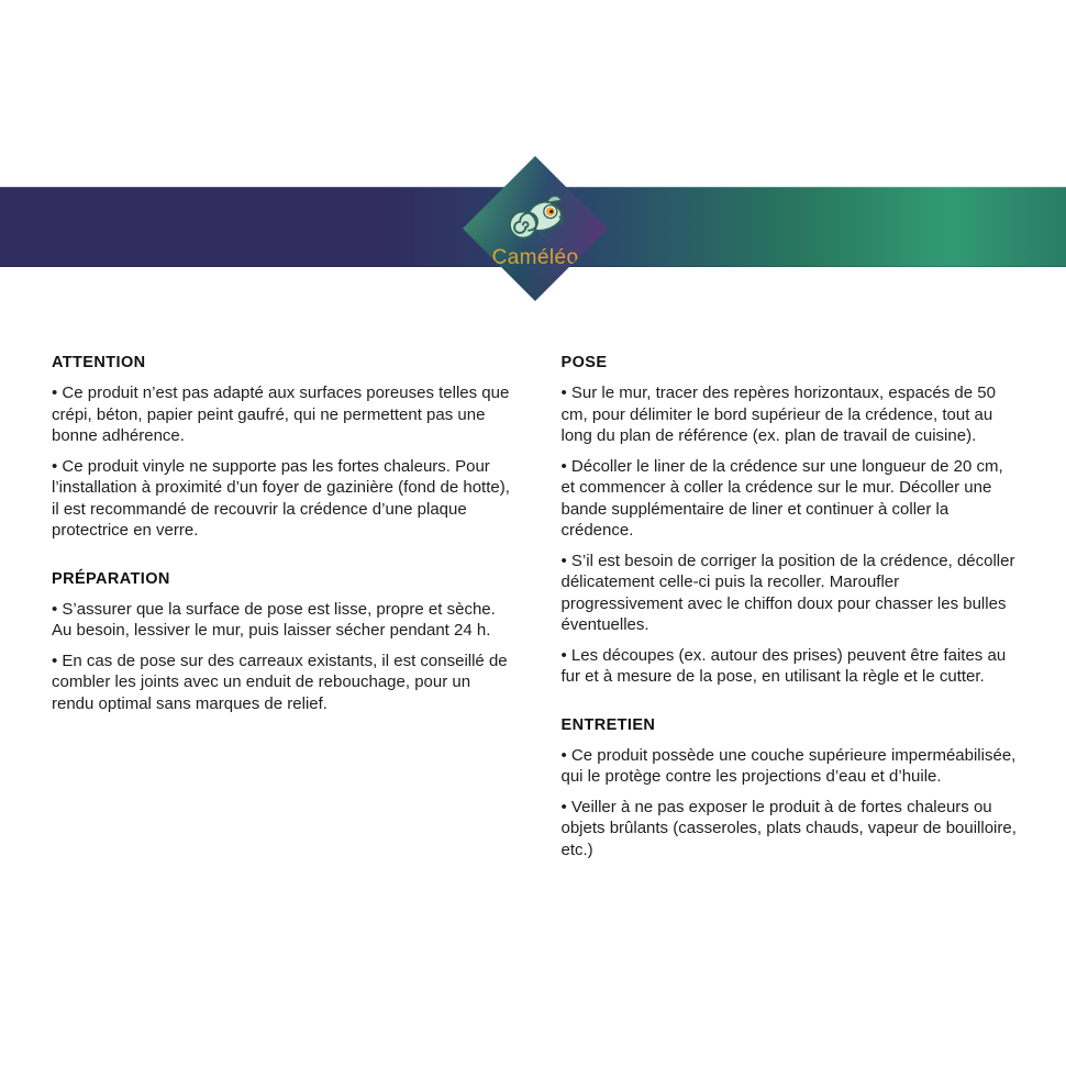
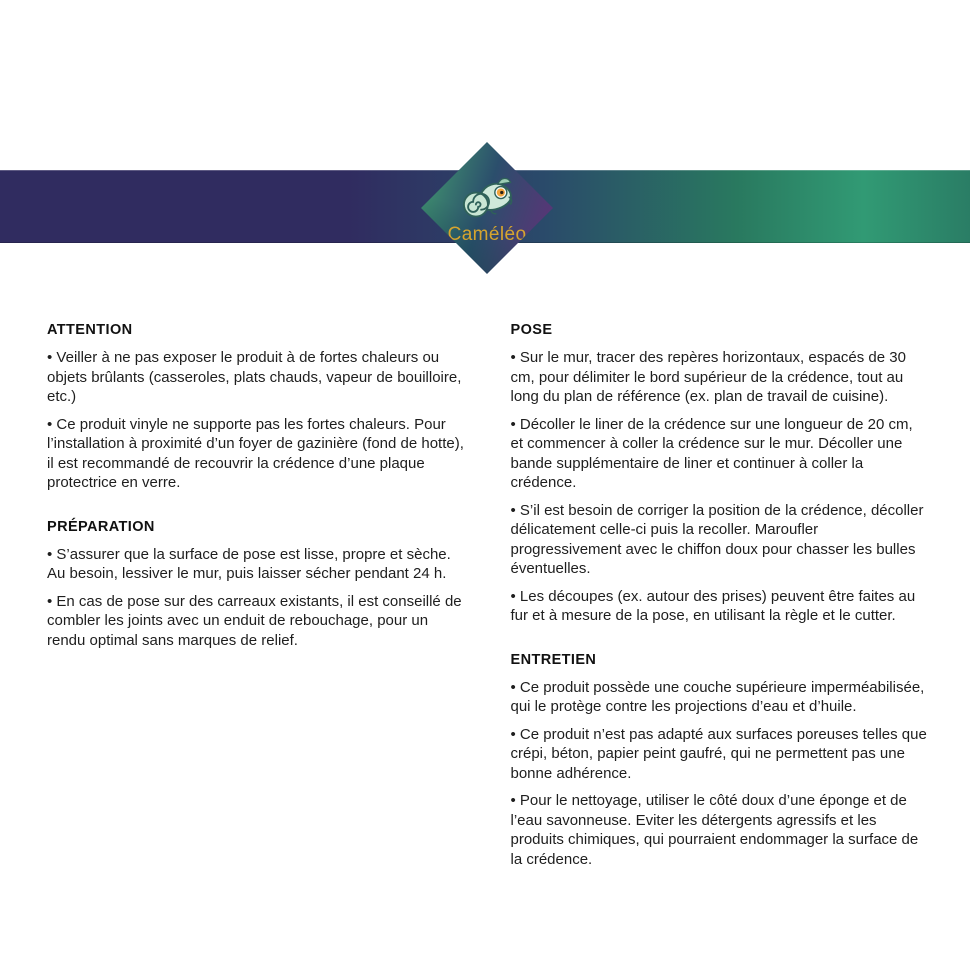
  Caméléo
  ATTENTION
- • Ce produit n’est pas adapté aux surfaces poreuses telles que crépi, béton, papier peint gaufré, qui ne permettent pas une bonne adhérence.
+ • Veiller à ne pas exposer le produit à de fortes chaleurs ou objets brûlants (casseroles, plats chauds, vapeur de bouilloire, etc.)
  • Ce produit vinyle ne supporte pas les fortes chaleurs. Pour l’installation à proximité d’un foyer de gazinière (fond de hotte), il est recommandé de recouvrir la crédence d’une plaque protectrice en verre.
  PRÉPARATION
  • S’assurer que la surface de pose est lisse, propre et sèche. Au besoin, lessiver le mur, puis laisser sécher pendant 24 h.
  • En cas de pose sur des carreaux existants, il est conseillé de combler les joints avec un enduit de rebouchage, pour un rendu optimal sans marques de relief.
  POSE
- • Sur le mur, tracer des repères horizontaux, espacés de 50 cm, pour délimiter le bord supérieur de la crédence, tout au long du plan de référence (ex. plan de travail de cuisine).
+ • Sur le mur, tracer des repères horizontaux, espacés de 30 cm, pour délimiter le bord supérieur de la crédence, tout au long du plan de référence (ex. plan de travail de cuisine).
  • Décoller le liner de la crédence sur une longueur de 20 cm, et commencer à coller la crédence sur le mur. Décoller une bande supplémentaire de liner et continuer à coller la crédence.
  • S’il est besoin de corriger la position de la crédence, décoller délicatement celle-ci puis la recoller. Maroufler progressivement avec le chiffon doux pour chasser les bulles éventuelles.
  • Les découpes (ex. autour des prises) peuvent être faites au fur et à mesure de la pose, en utilisant la règle et le cutter.
  ENTRETIEN
  • Ce produit possède une couche supérieure imperméabilisée, qui le protège contre les projections d’eau et d’huile.
- • Veiller à ne pas exposer le produit à de fortes chaleurs ou objets brûlants (casseroles, plats chauds, vapeur de bouilloire, etc.)
+ • Ce produit n’est pas adapté aux surfaces poreuses telles que crépi, béton, papier peint gaufré, qui ne permettent pas une bonne adhérence.
+ • Pour le nettoyage, utiliser le côté doux d’une éponge et de l’eau savonneuse. Eviter les détergents agressifs et les produits chimiques, qui pourraient endommager la surface de la crédence.
